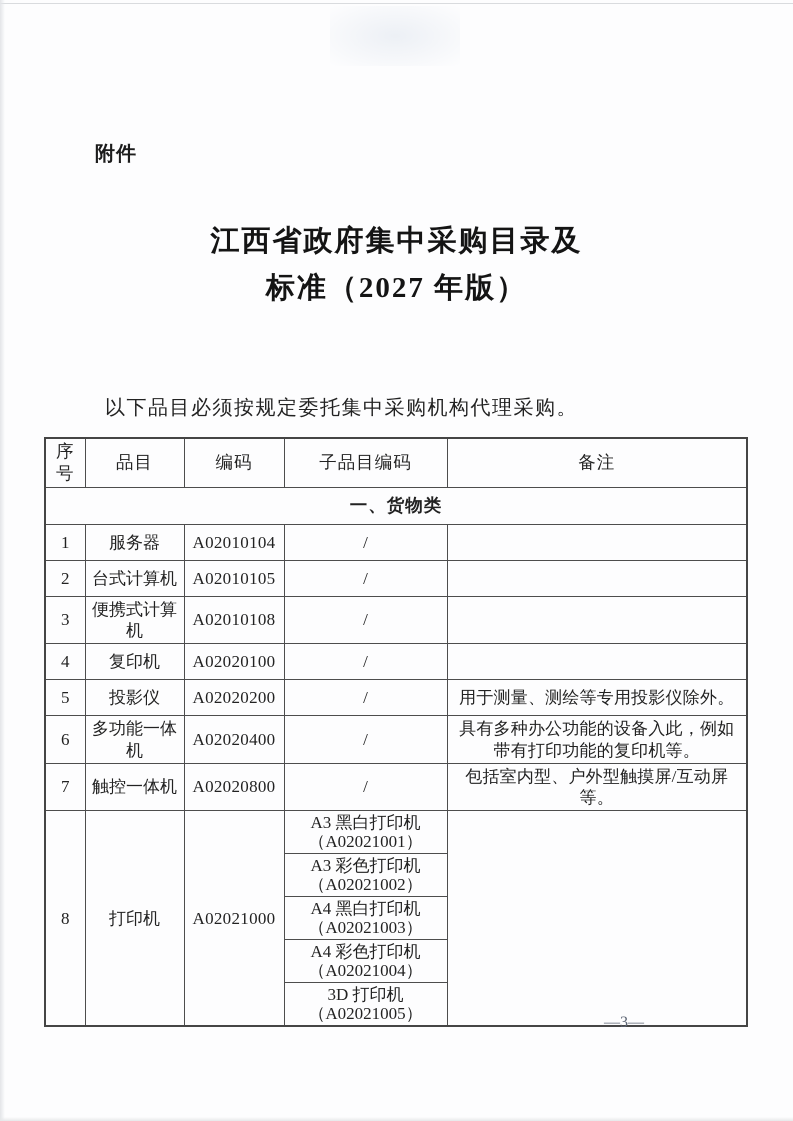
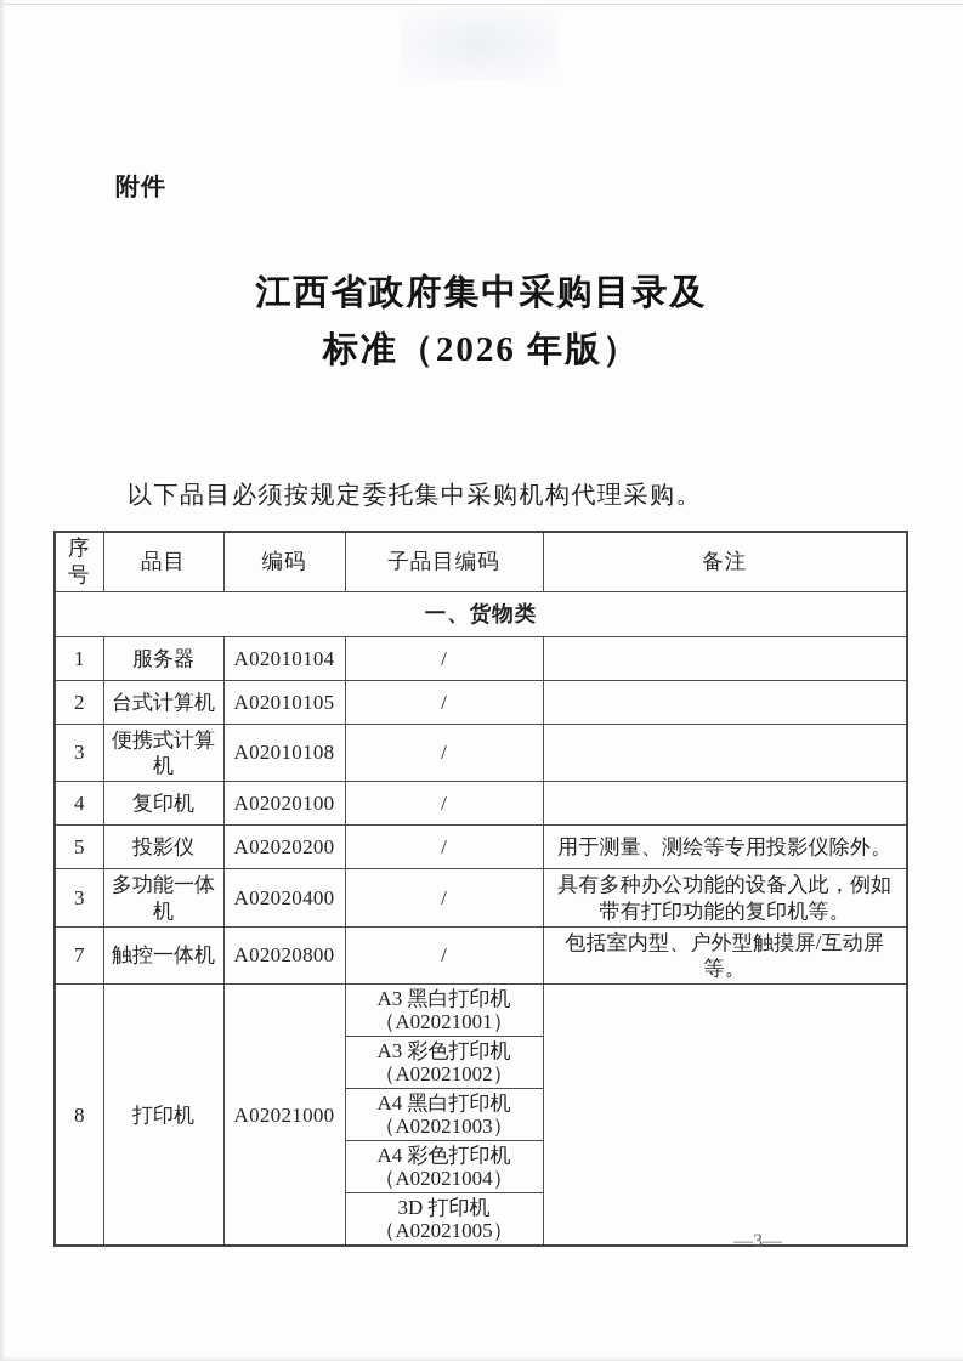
  附件
  江西省政府集中采购目录及
- 标准（2027 年版）
+ 标准（2026 年版）
  以下品目必须按规定委托集中采购机构代理采购。
  序号	品目	编码	子品目编码	备注
  一、货物类
  1	服务器	A02010104	/
  2	台式计算机	A02010105	/
  3	便携式计算机	A02010108	/
  4	复印机	A02020100	/
  5	投影仪	A02020200	/	用于测量、测绘等专用投影仪除外。
- 6	多功能一体机	A02020400	/	具有多种办公功能的设备入此，例如带有打印功能的复印机等。
+ 3	多功能一体机	A02020400	/	具有多种办公功能的设备入此，例如带有打印功能的复印机等。
  7	触控一体机	A02020800	/	包括室内型、户外型触摸屏/互动屏等。
  8	打印机	A02021000	A3 黑白打印机（A02021001）
  A3 彩色打印机（A02021002）
  A4 黑白打印机（A02021003）
  A4 彩色打印机（A02021004）
  3D 打印机（A02021005）
  —3—
